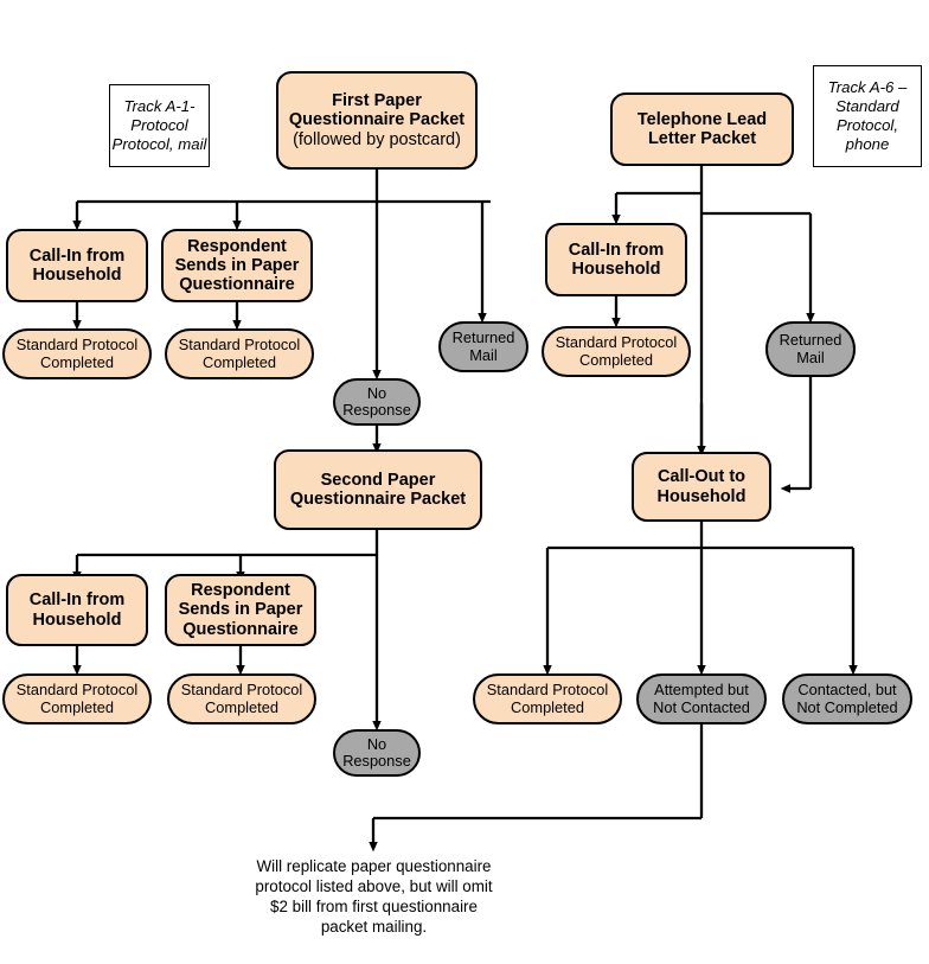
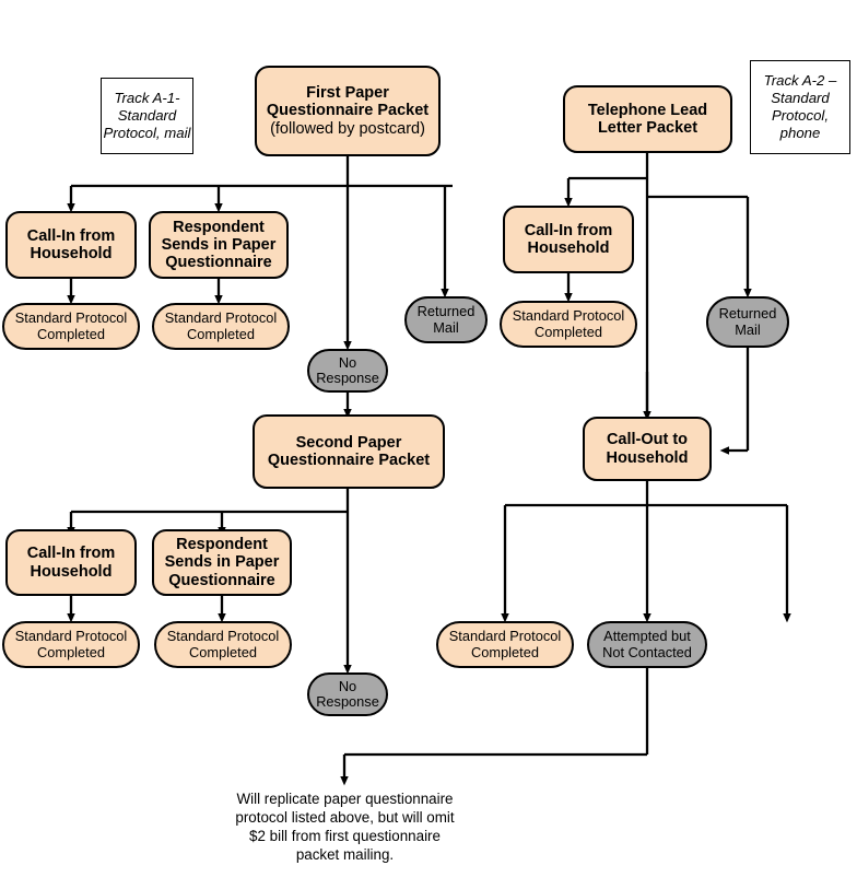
- Track A-1- Protocol Protocol, mail
+ Track A-1- Standard Protocol, mail
- Track A-6 – Standard Protocol, phone
+ Track A-2 – Standard Protocol, phone
  First Paper Questionnaire Packet
  (followed by postcard)
  Telephone Lead Letter Packet
  Call-In from Household
  Respondent Sends in Paper Questionnaire
  Standard Protocol Completed
  Standard Protocol Completed
  Returned Mail
  No Response
  Call-In from Household
  Standard Protocol Completed
  Returned Mail
  Second Paper Questionnaire Packet
  Call-Out to Household
  Call-In from Household
  Respondent Sends in Paper Questionnaire
  Standard Protocol Completed
  Standard Protocol Completed
  No Response
  Standard Protocol Completed
  Attempted but Not Contacted
- Contacted, but Not Completed
  Will replicate paper questionnaire protocol listed above, but will omit $2 bill from first questionnaire packet mailing.
